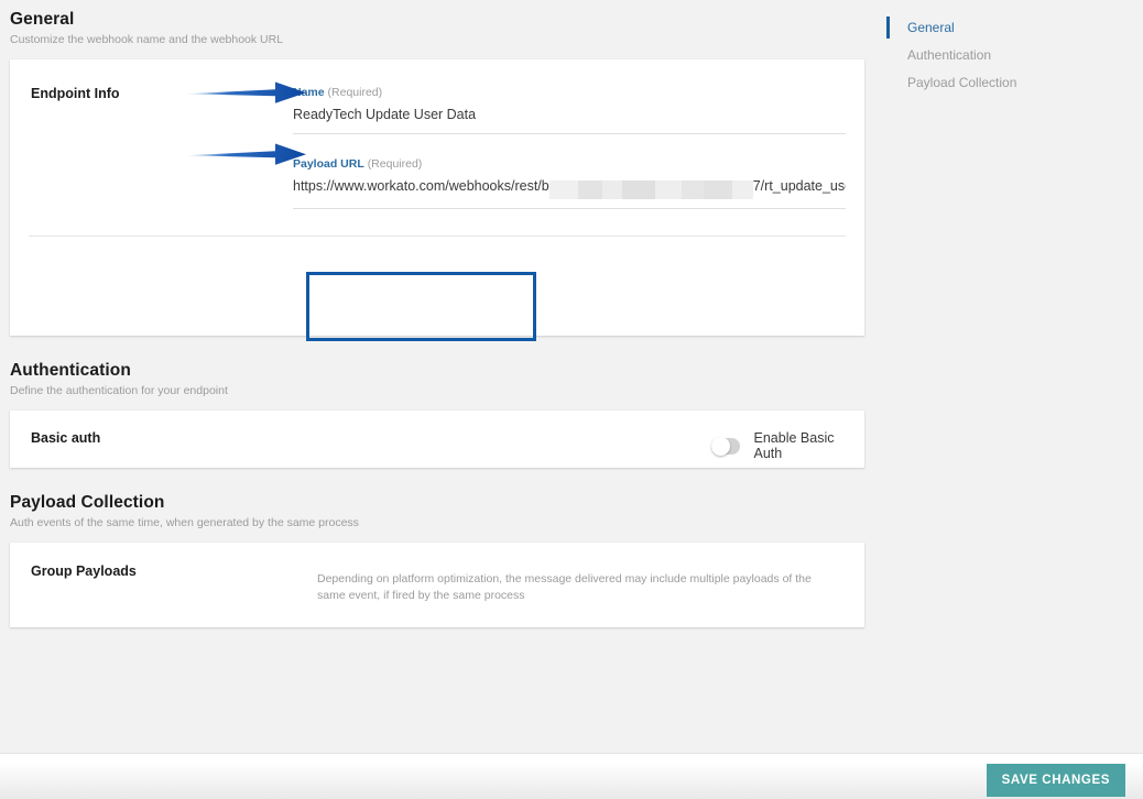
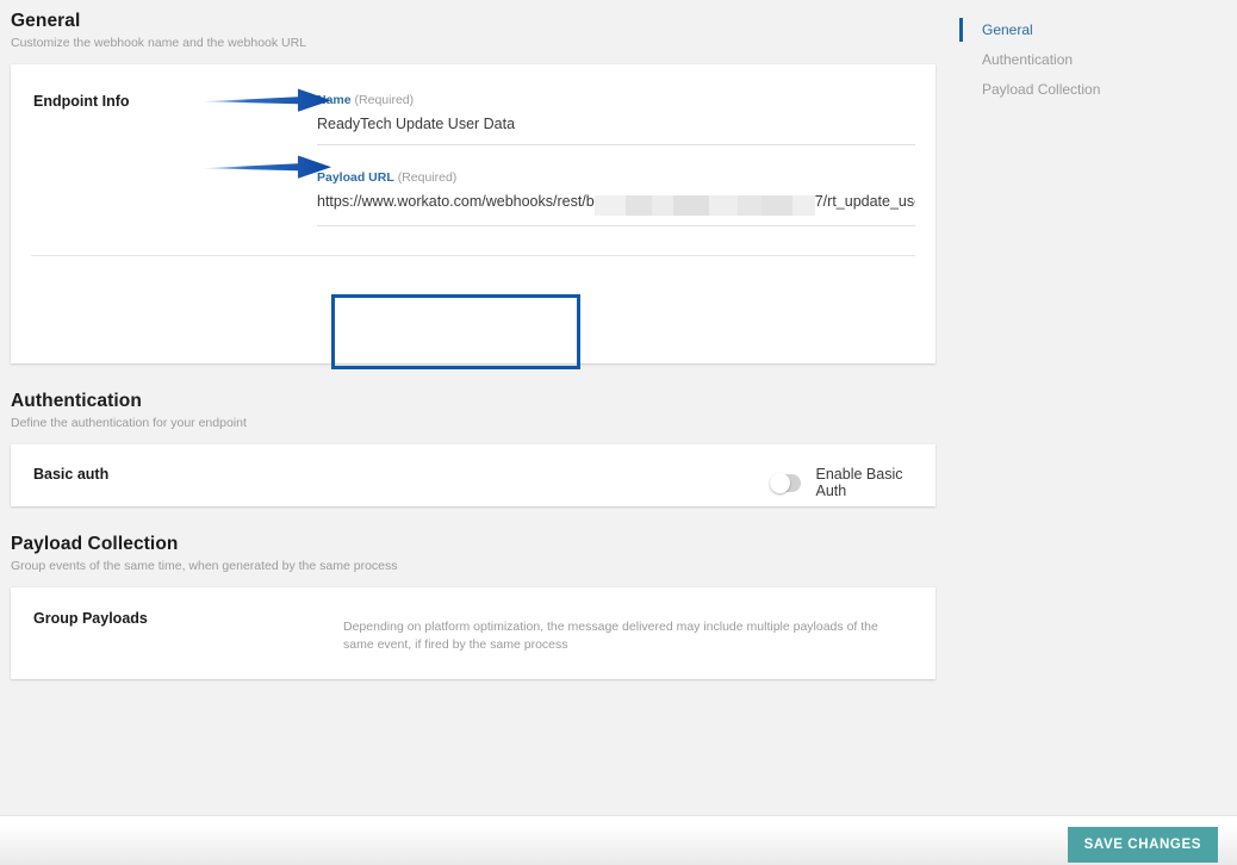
  General
  Customize the webhook name and the webhook URL
  Endpoint Info
  me (Required)
  ReadyTech Update User Data
  Payload URL (Required)
  https://www.workato.com/webhooks/rest/b 7/rt_update_us
  Authentication
  Define the authentication for your endpoint
  Basic auth
  Enable Basic Auth
  Payload Collection
- Auth events of the same time, when generated by the same process
+ Group events of the same time, when generated by the same process
  Group Payloads
  Depending on platform optimization, the message delivered may include multiple payloads of the same event, if fired by the same process
  General
  Authentication
  Payload Collection
  SAVE CHANGES
